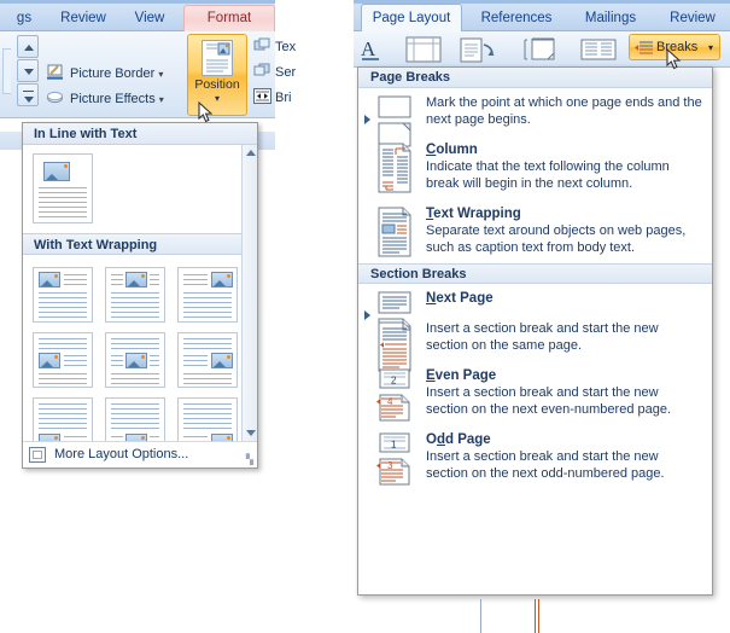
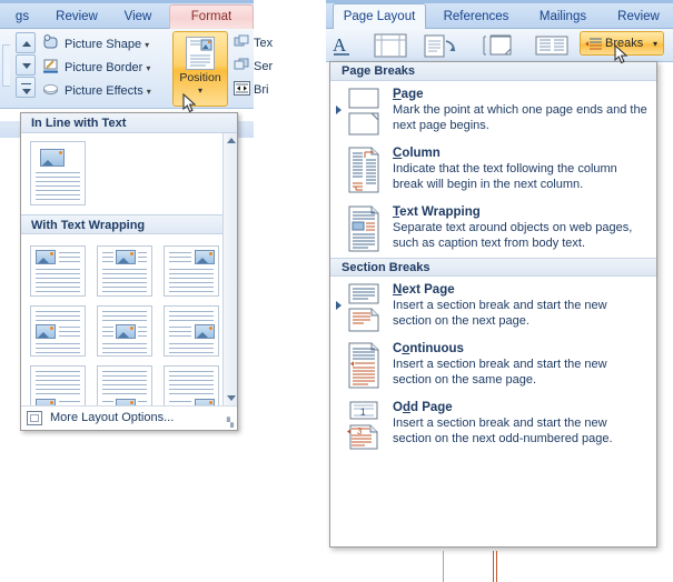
  gs
  Review
  View
  Format
+ Picture Shape ▾
  Picture Border ▾
  Picture Effects ▾
  Position
  ▾
  Tex
  Ser
  Bri
  In Line with Text
  With Text Wrapping
  More Layout Options...
  ▚
  Page Layout
  References
  Mailings
  Review
  A
  Breaks
  ▾
  Page Breaks
+ Page
  Mark the point at which one page ends and the next page begins.
  Column
  Indicate that the text following the column break will begin in the next column.
  Text Wrapping
  Separate text around objects on web pages, such as caption text from body text.
  Section Breaks
  Next Page
+ Insert a section break and start the new section on the next page.
+ Continuous
  Insert a section break and start the new section on the same page.
- 2
- 4
- Even Page
- Insert a section break and start the new section on the next even-numbered page.
  1
  3
  Odd Page
  Insert a section break and start the new section on the next odd-numbered page.
